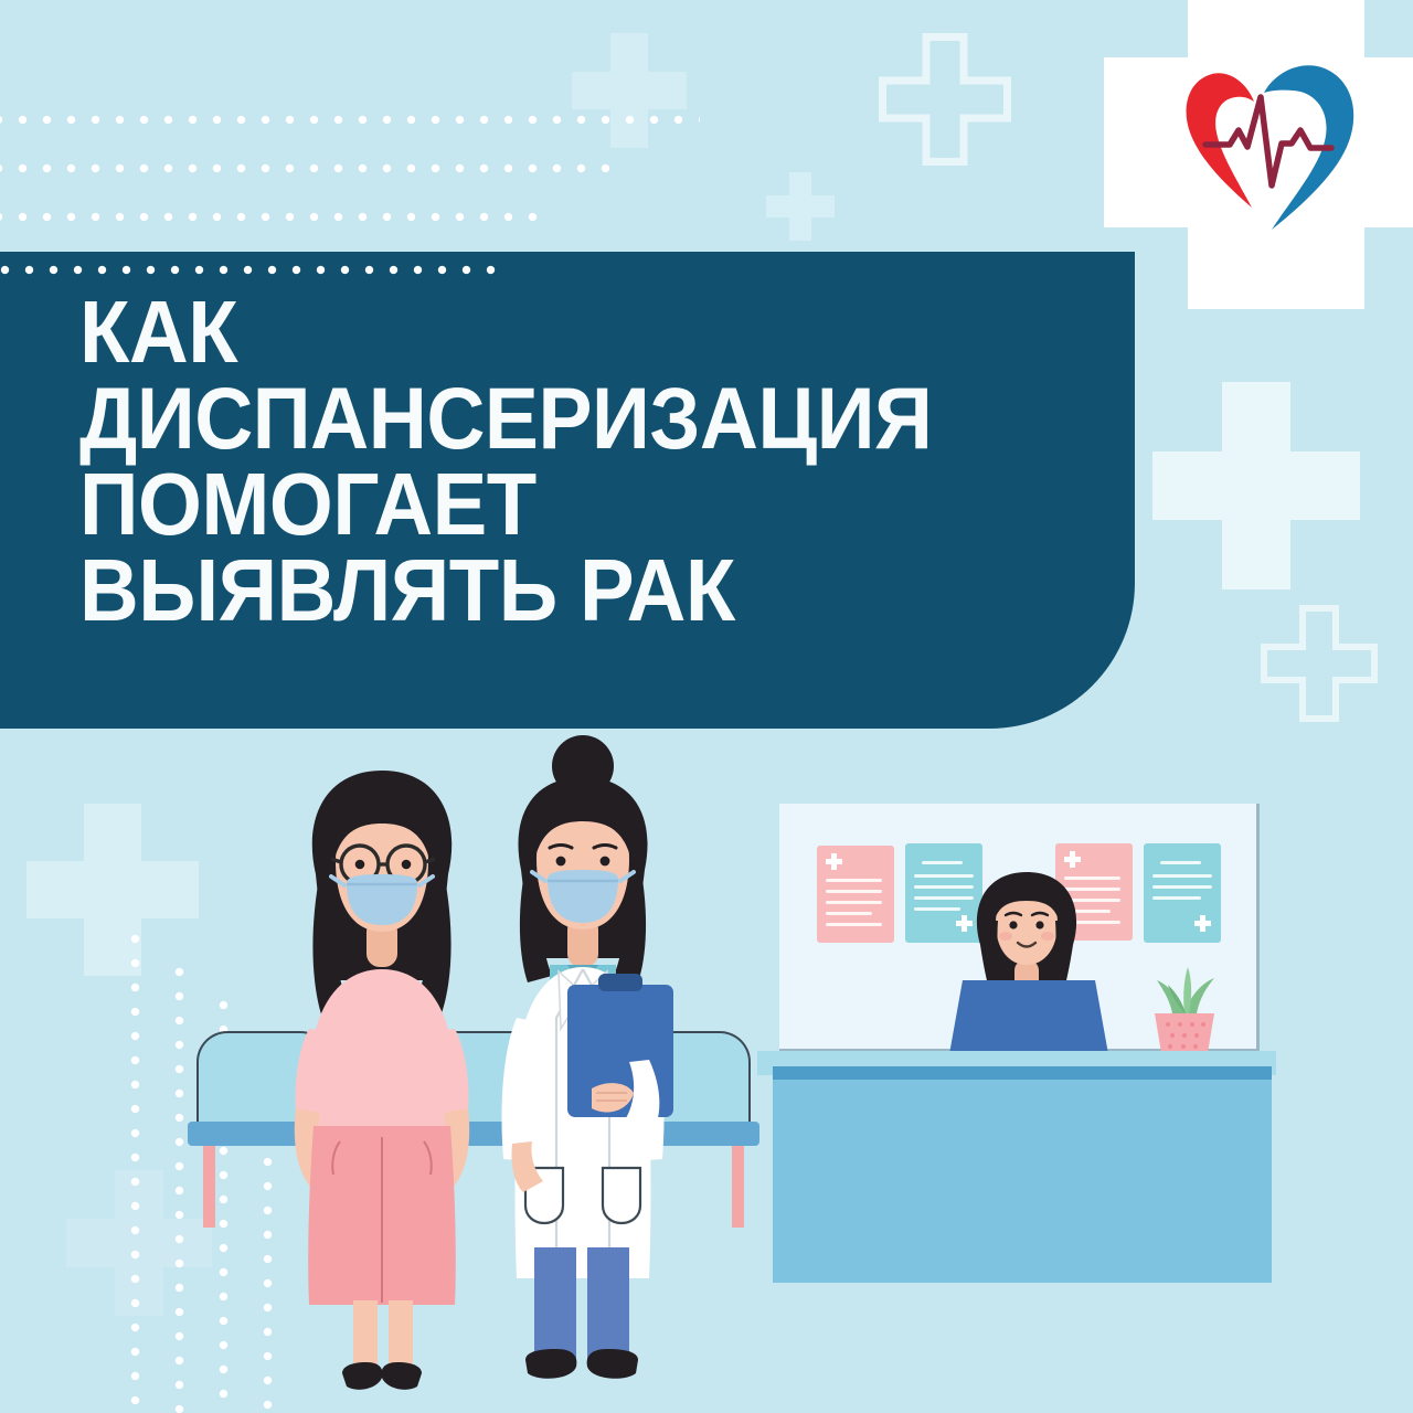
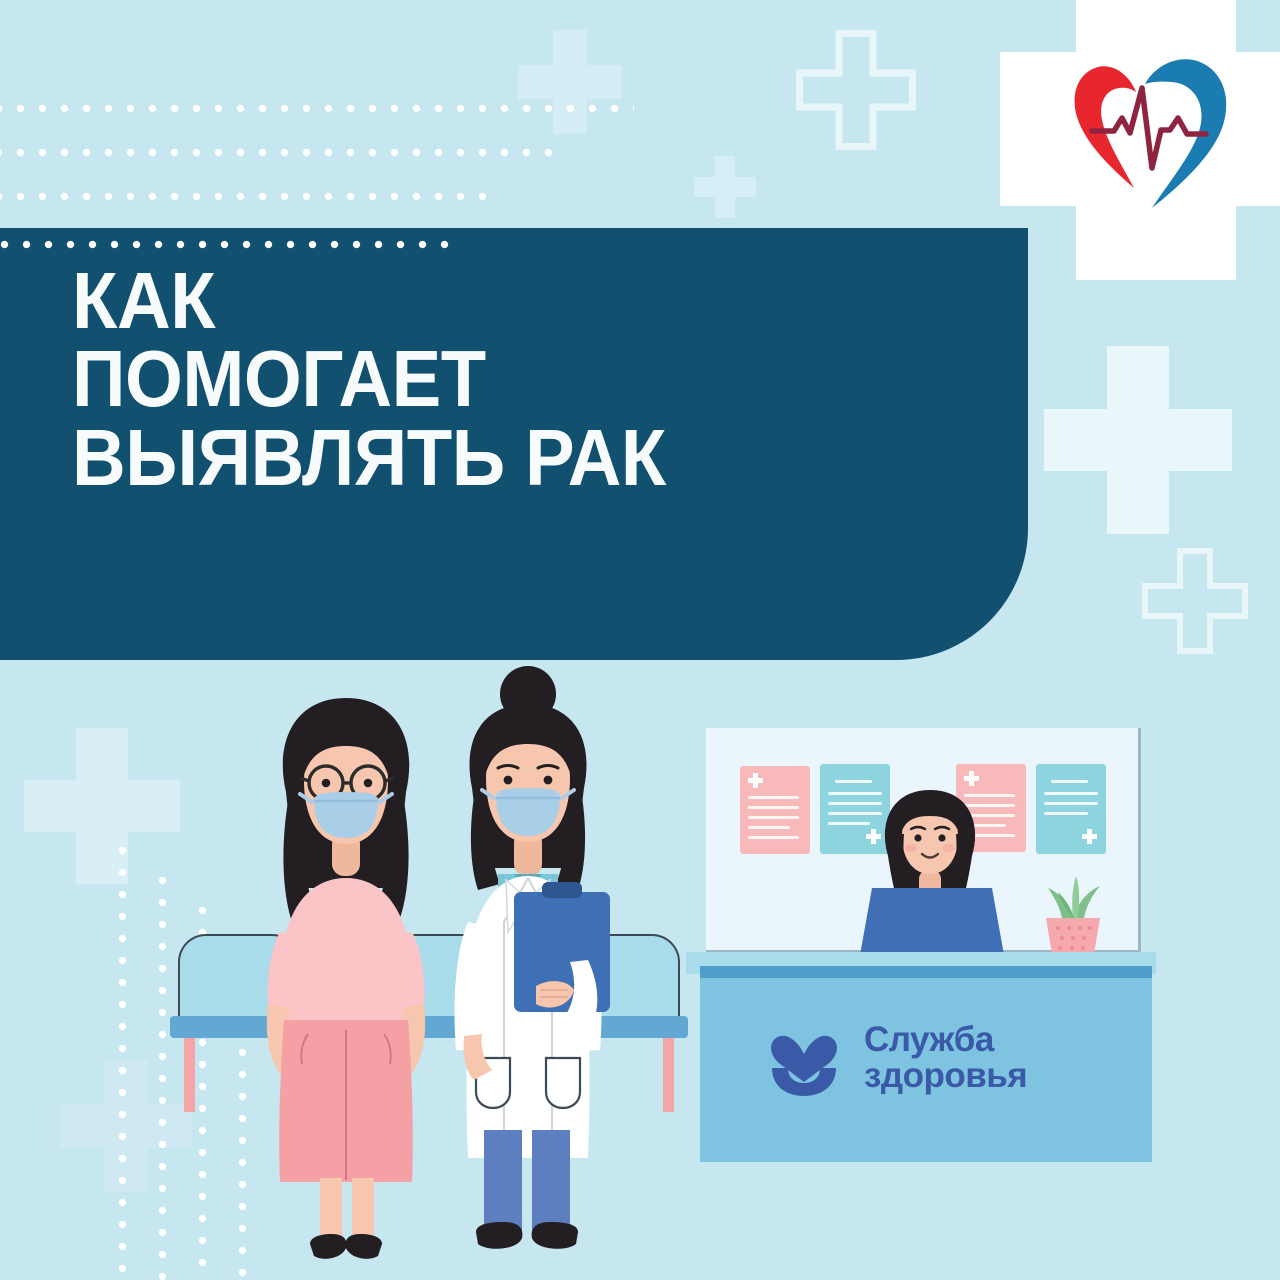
  КАК
- ДИСПАНСЕРИЗАЦИЯ
  ПОМОГАЕТ
  ВЫЯВЛЯТЬ РАК
+ Служба
+ здоровья
